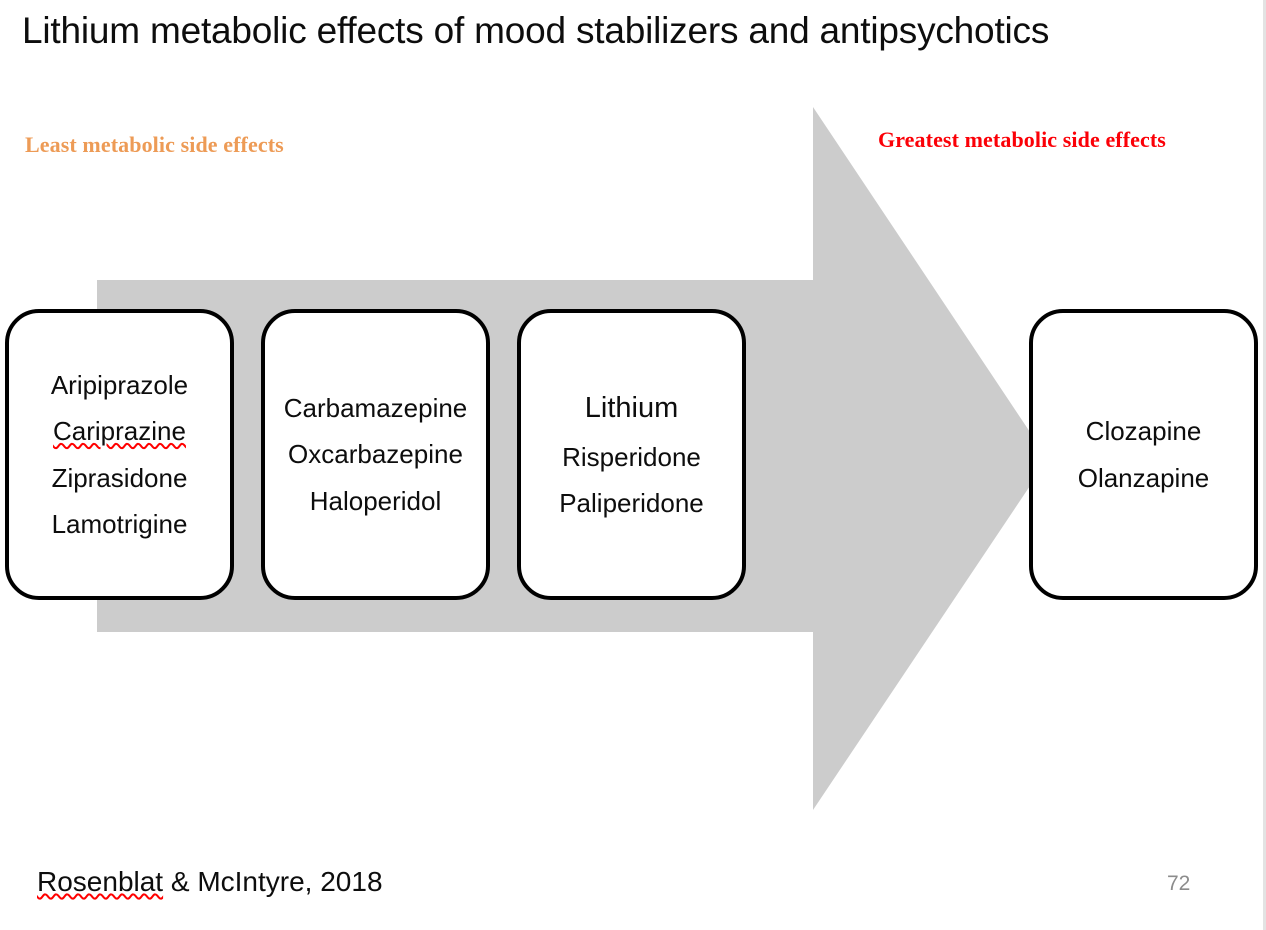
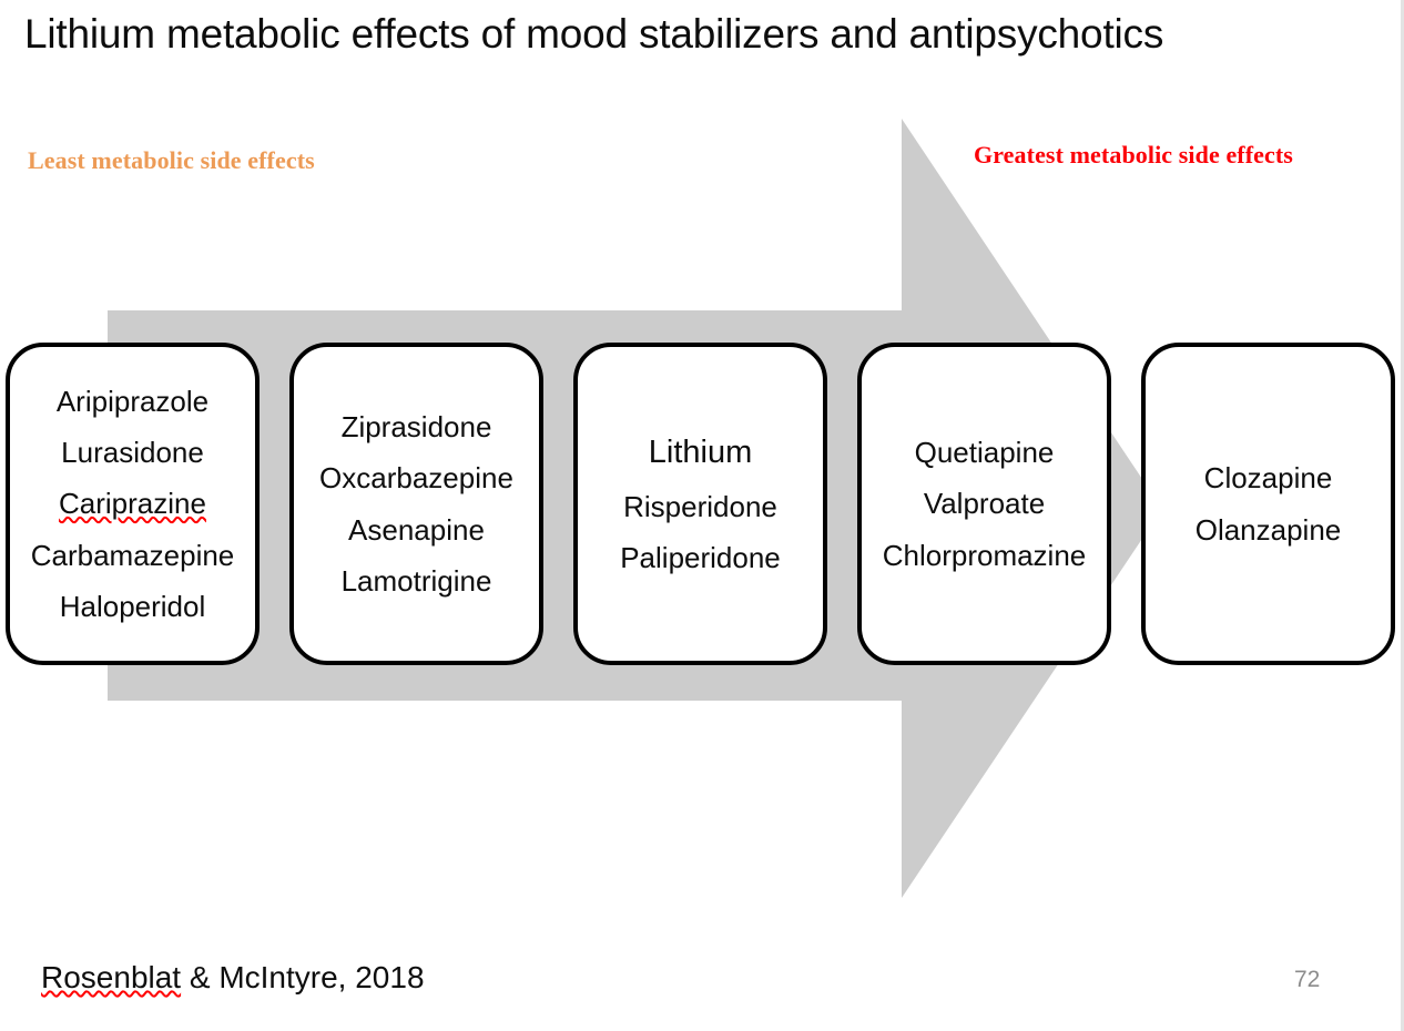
  Lithium metabolic effects of mood stabilizers and antipsychotics
  Least metabolic side effects
  Greatest metabolic side effects
  Aripiprazole
+ Lurasidone
  Cariprazine
- Ziprasidone
+ Carbamazepine
- Lamotrigine
+ Haloperidol
- Carbamazepine
+ Ziprasidone
  Oxcarbazepine
+ Asenapine
- Haloperidol
+ Lamotrigine
  Lithium
  Risperidone
  Paliperidone
+ Quetiapine
+ Valproate
+ Chlorpromazine
  Clozapine
  Olanzapine
  Rosenblat & McIntyre, 2018
  72
